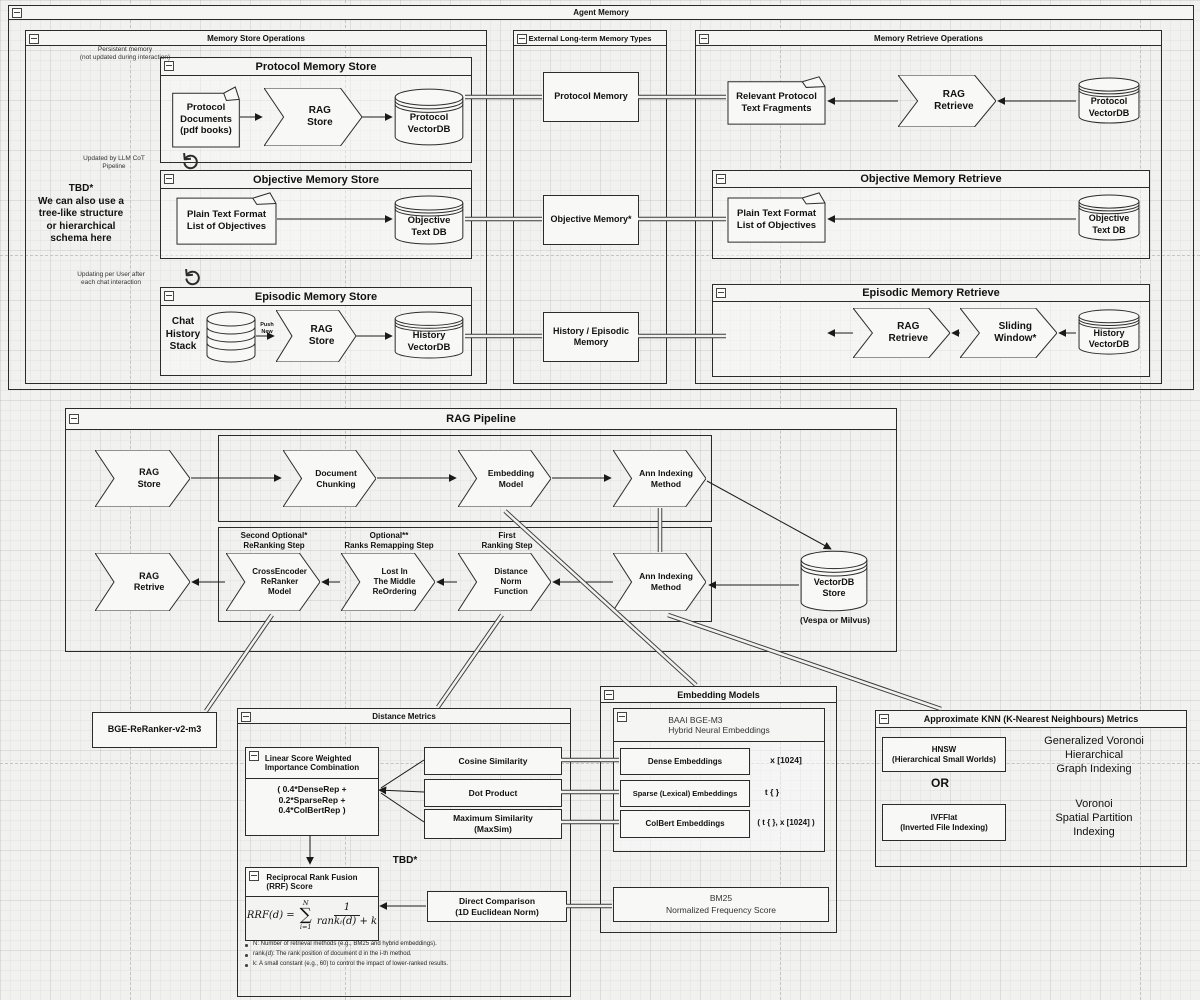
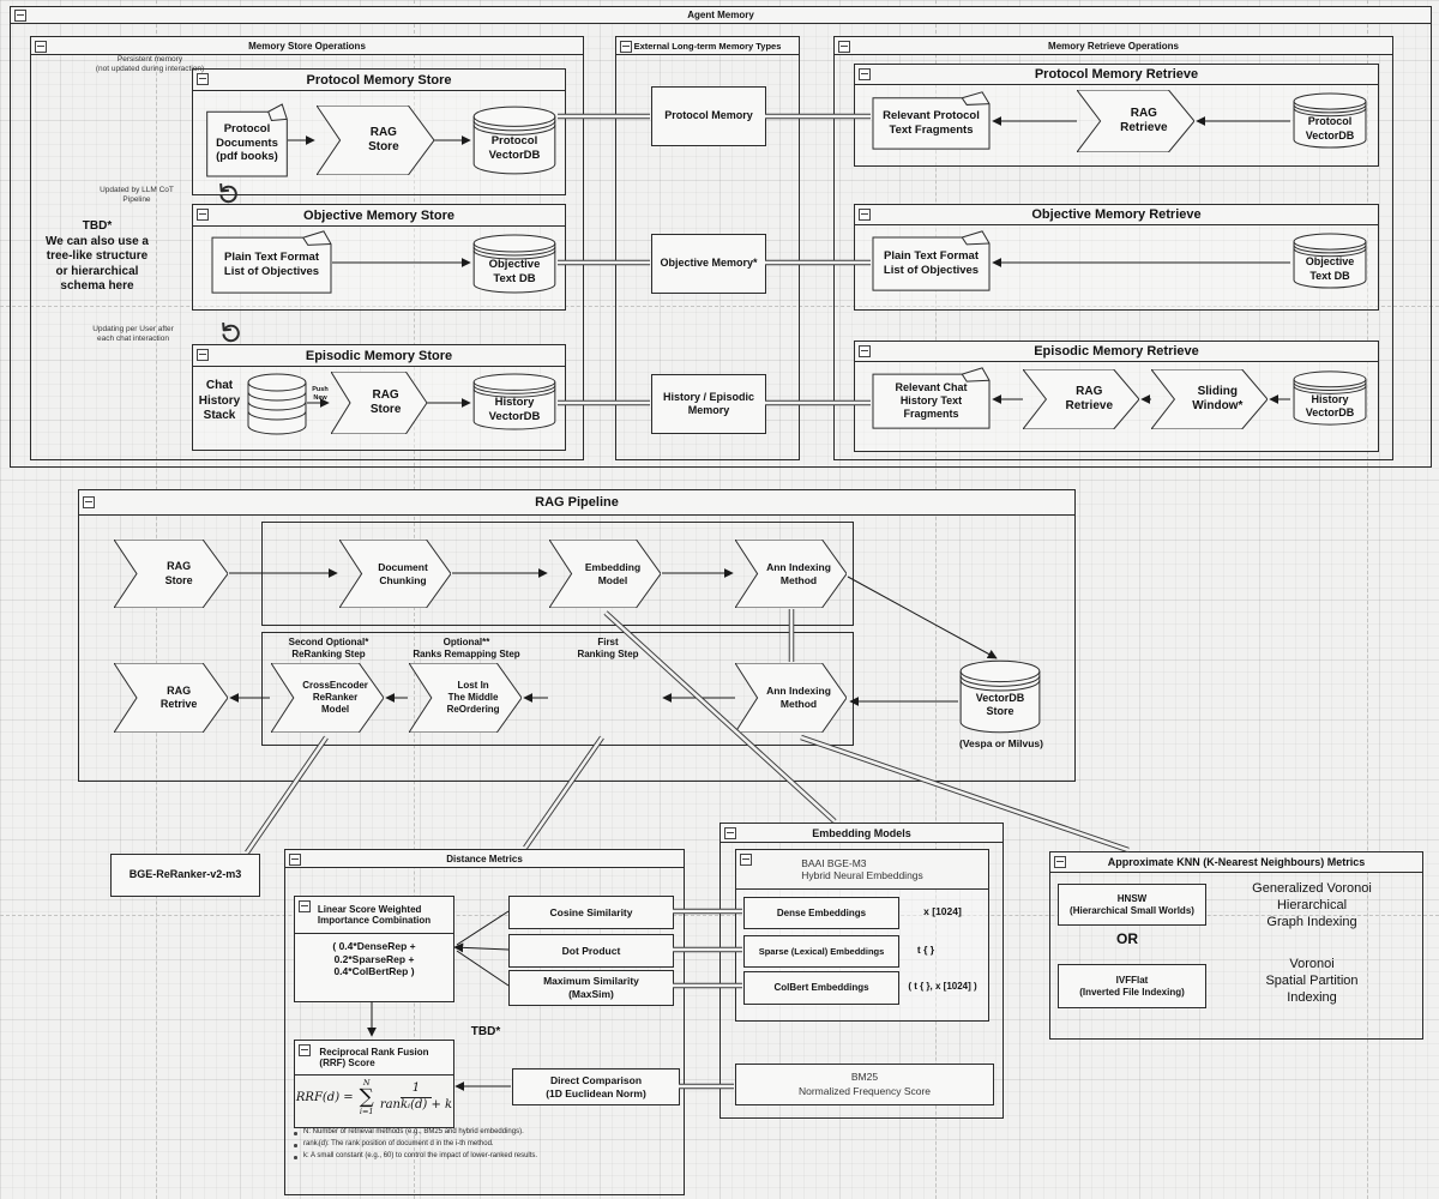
  Agent Memory
  Memory Store Operations
  Protocol Memory Store
  Protocol
  Documents
  (pdf books)
  RAG
  Store
  Protocol
  VectorDB
  TBD*
  We can also use a
  tree-like structure
  or hierarchical
  schema here
  Objective Memory Store
  Plain Text Format
  List of Objectives
  Objective
  Text DB
  Episodic Memory Store
  Chat
  History
  Stack
  RAG
  Store
  History
  VectorDB
  External Long-term Memory Types
  Protocol Memory
  Objective Memory*
  History / Episodic
  Memory
  Memory Retrieve Operations
+ Protocol Memory Retrieve
  Relevant Protocol
  Text Fragments
  RAG
  Retrieve
  Protocol
  VectorDB
  Objective Memory Retrieve
  Plain Text Format
  List of Objectives
  Objective
  Text DB
  Episodic Memory Retrieve
+ Relevant Chat
+ History Text
+ Fragments
  RAG
  Retrieve
  Sliding
  Window*
  History
  VectorDB
  RAG Pipeline
  RAG
  Store
  Document
  Chunking
  Embedding
  Model
  Ann Indexing
  Method
  Second Optional*
  ReRanking Step
  Optional**
  Ranks Remapping Step
  First
  Ranking Step
  RAG
  Retrive
  CrossEncoder
  ReRanker
  Model
  Lost In
  The Middle
  ReOrdering
- Distance
- Norm
- Function
  Ann Indexing
  Method
  VectorDB
  Store
  (Vespa or Milvus)
  BGE-ReRanker-v2-m3
  Distance Metrics
  Linear Score Weighted
  Importance Combination
  ( 0.4*DenseRep +
  0.2*SparseRep +
  0.4*ColBertRep )
  Cosine Similarity
  Dot Product
  Maximum Similarity
  (MaxSim)
  TBD*
  Reciprocal Rank Fusion
  (RRF) Score
  RRF(d) =
  N
  ∑
  i=1
  1
  rankᵢ(d) + k
  Direct Comparison
  (1D Euclidean Norm)
  Embedding Models
  BAAI BGE-M3
  Hybrid Neural Embeddings
  Dense Embeddings
  x [1024]
  Sparse (Lexical) Embeddings
  t { }
  ColBert Embeddings
  ( t { }, x [1024] )
  BM25
  Normalized Frequency Score
  Approximate KNN (K-Nearest Neighbours) Metrics
  HNSW
  (Hierarchical Small Worlds)
  Generalized Voronoi
  Hierarchical
  Graph Indexing
  OR
  IVFFlat
  (Inverted File Indexing)
  Voronoi
  Spatial Partition
  Indexing
